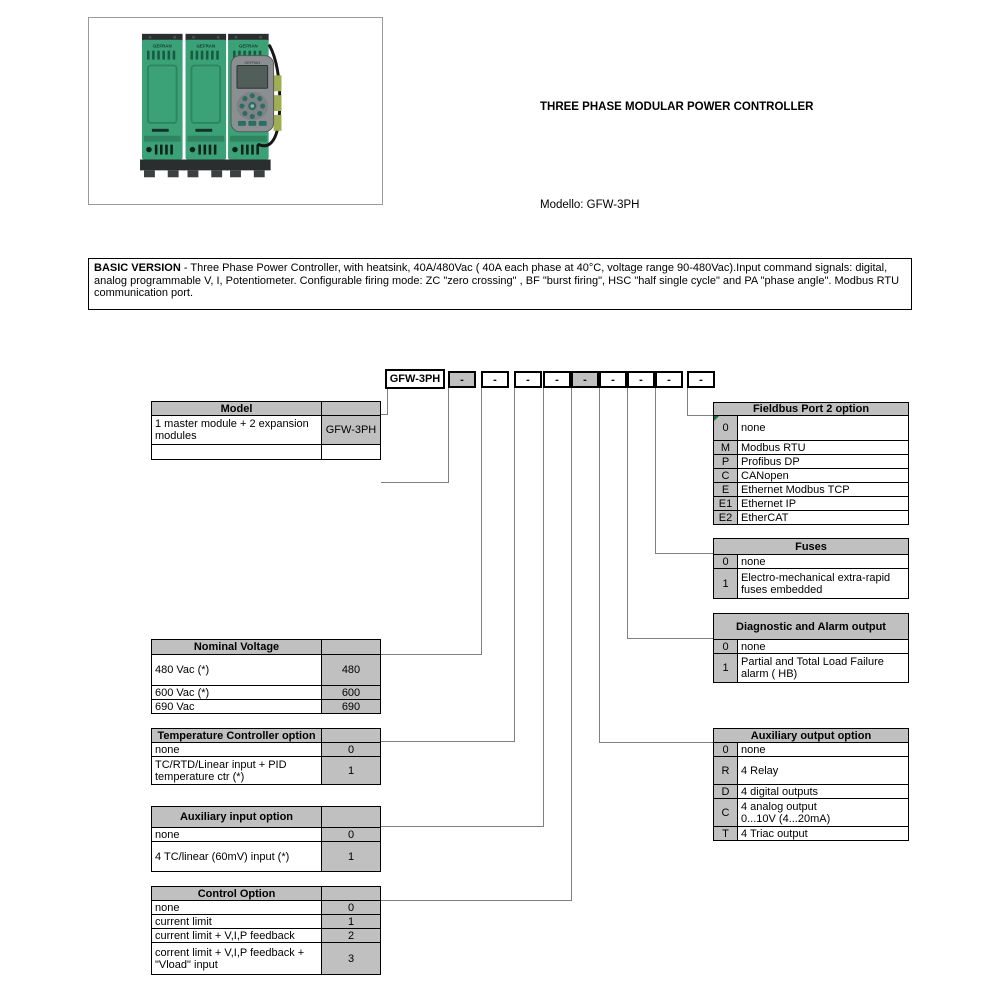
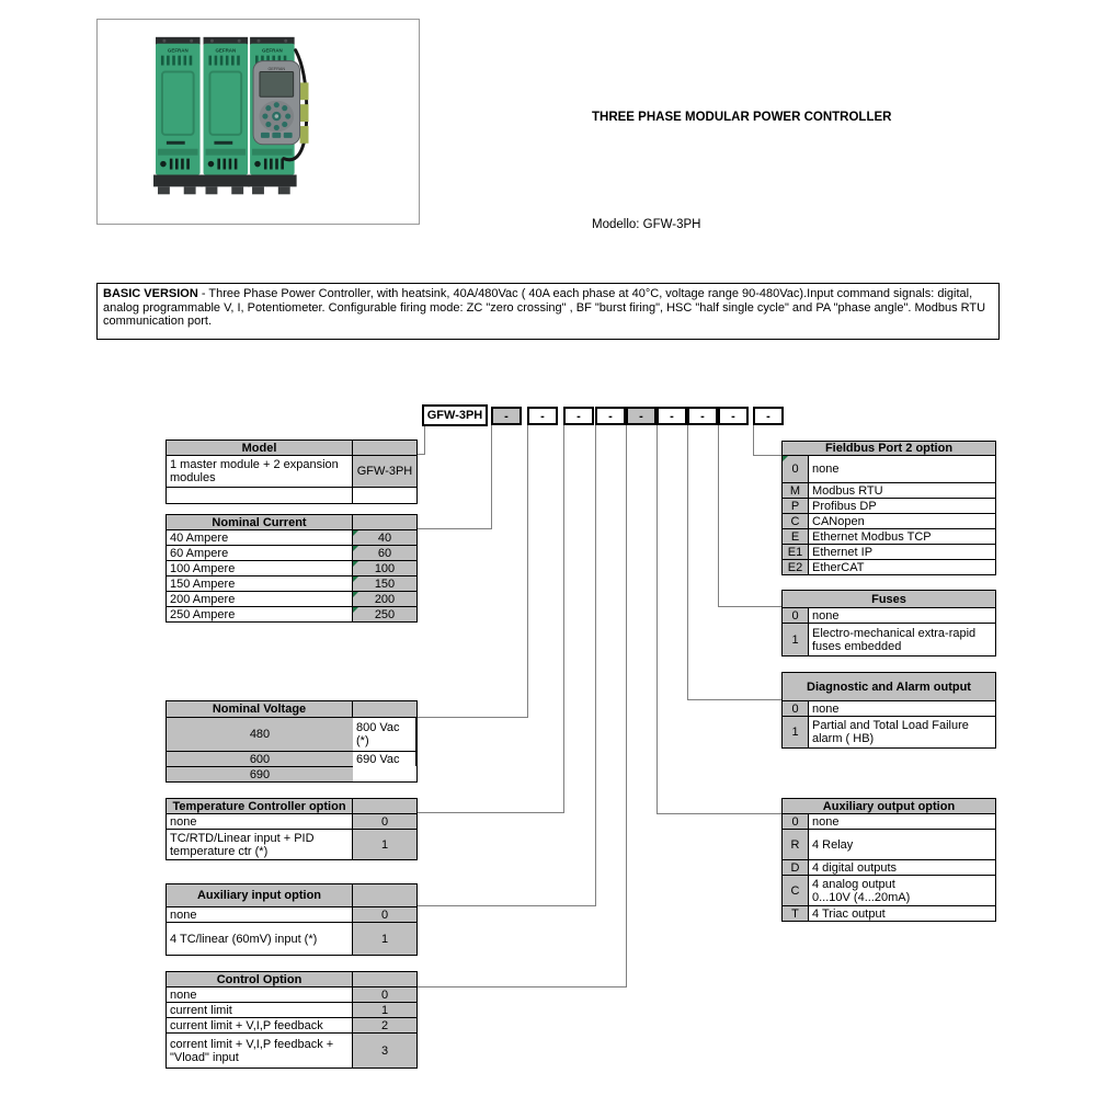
  THREE PHASE MODULAR POWER CONTROLLER
  Modello: GFW-3PH
  BASIC VERSION - Three Phase Power Controller, with heatsink, 40A/480Vac ( 40A each phase at 40°C, voltage range 90-480Vac).Input command signals: digital, analog programmable V, I, Potentiometer. Configurable firing mode: ZC "zero crossing" , BF "burst firing", HSC "half single cycle" and PA "phase angle". Modbus RTU communication port.
  GFW-3PH
  -
  -
  -
  -
  -
  -
  -
  -
  -
  Model
  1 master module + 2 expansion modules
  GFW-3PH
+ Nominal Current
+ 40 Ampere
+ 40
+ 60 Ampere
+ 60
+ 100 Ampere
+ 100
+ 150 Ampere
+ 150
+ 200 Ampere
+ 200
+ 250 Ampere
+ 250
  Nominal Voltage
- 480 Vac (*)
  480
- 600 Vac (*)
+ 800 Vac (*)
  600
  690 Vac
  690
  Temperature Controller option
  none
  0
  TC/RTD/Linear input + PID temperature ctr (*)
  1
  Auxiliary input option
  none
  0
  4 TC/linear (60mV) input (*)
  1
  Control Option
  none
  0
  current limit
  1
  current limit + V,I,P feedback
  2
  corrent limit + V,I,P feedback + "Vload" input
  3
  Fieldbus Port 2 option
  0
  none
  M
  Modbus RTU
  P
  Profibus DP
  C
  CANopen
  E
  Ethernet Modbus TCP
  E1
  Ethernet IP
  E2
  EtherCAT
  Fuses
  0
  none
  1
  Electro-mechanical extra-rapid fuses embedded
  Diagnostic and Alarm output
  0
  none
  1
  Partial and Total Load Failure alarm ( HB)
  Auxiliary output option
  0
  none
  R
  4 Relay
  D
  4 digital outputs
  C
  4 analog output
  0...10V (4...20mA)
  T
  4 Triac output
